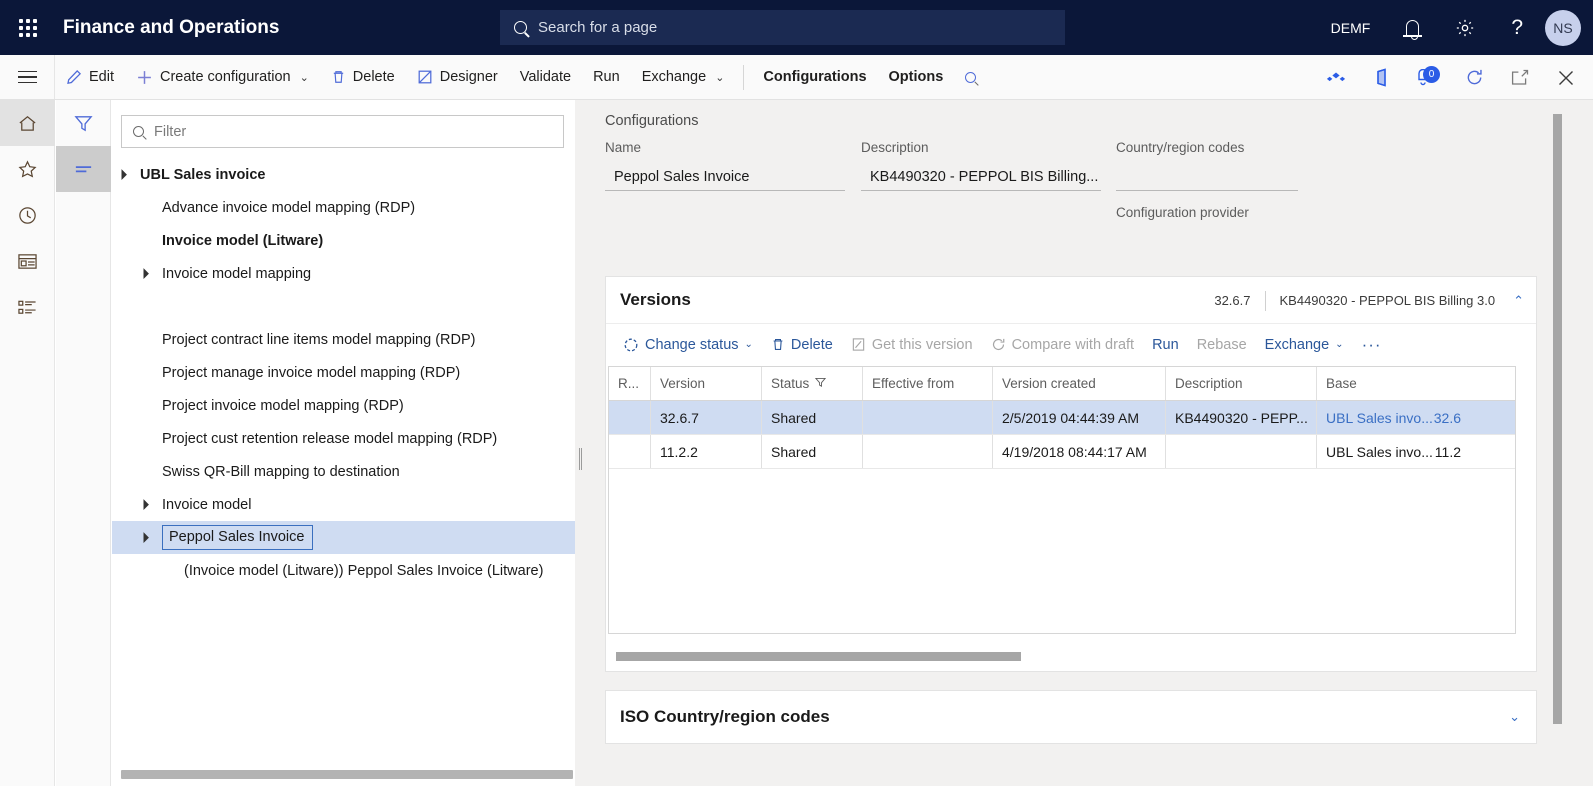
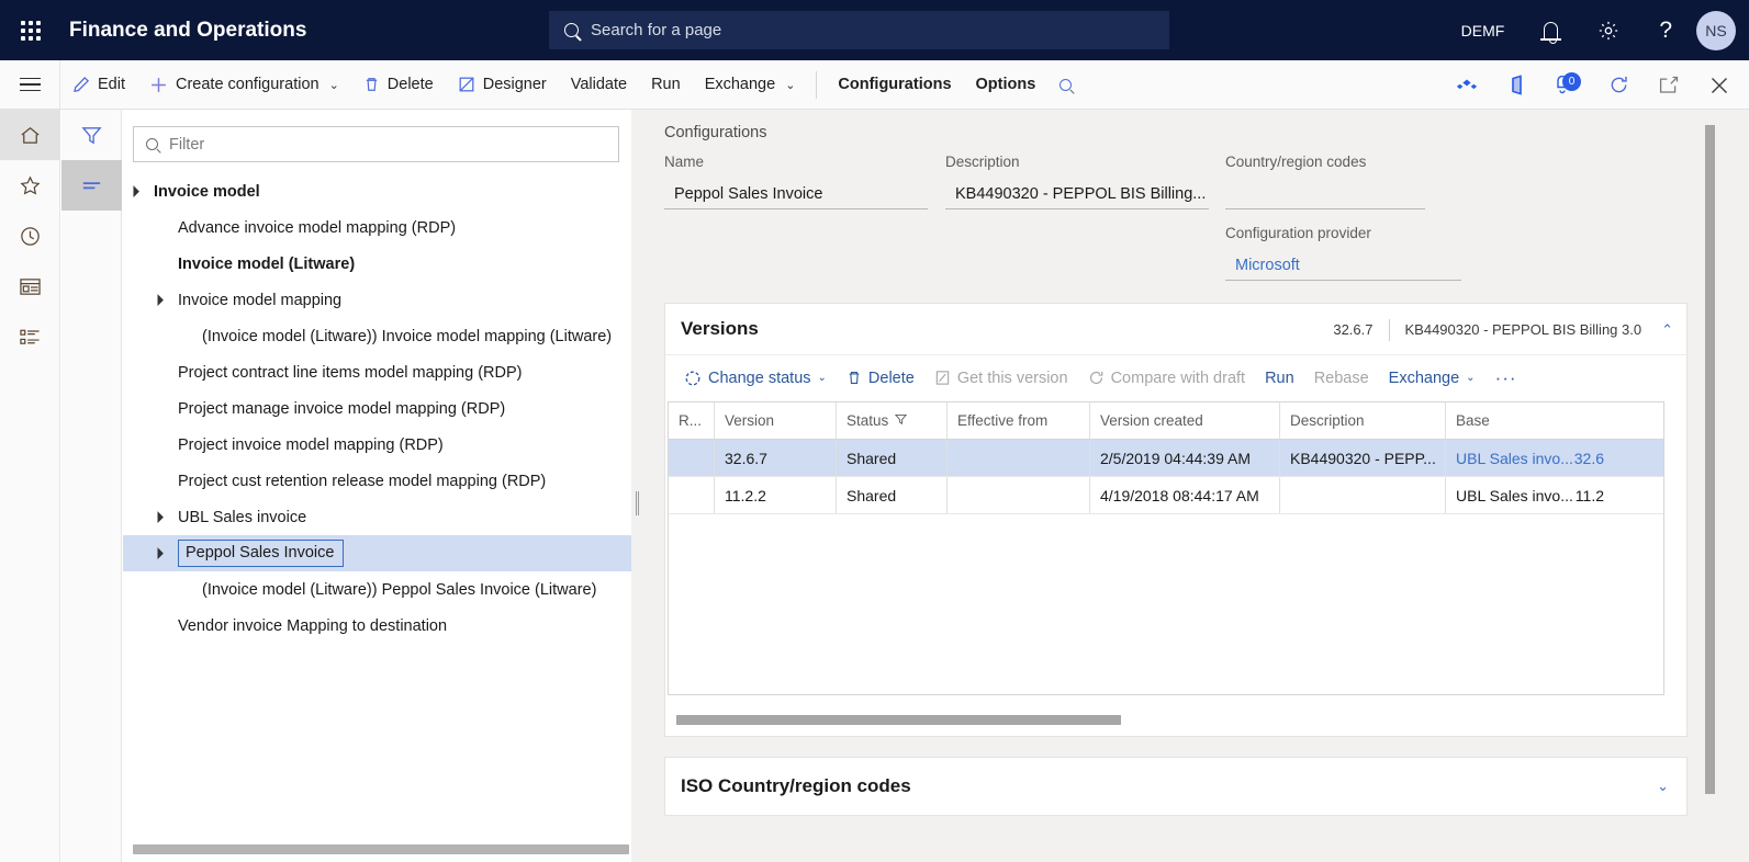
  Finance and Operations
  Search for a page
  DEMF
  ?
  NS
  Edit
  Create configuration
  Delete
  Designer
  Validate
  Run
  Exchange
  Configurations
  Options
  0
  Filter
- UBL Sales invoice
+ Invoice model
  Advance invoice model mapping (RDP)
  Invoice model (Litware)
  Invoice model mapping
+ (Invoice model (Litware)) Invoice model mapping (Litware)
  Project contract line items model mapping (RDP)
  Project manage invoice model mapping (RDP)
  Project invoice model mapping (RDP)
  Project cust retention release model mapping (RDP)
- Swiss QR-Bill mapping to destination
- Invoice model
+ UBL Sales invoice
  Peppol Sales Invoice
  (Invoice model (Litware)) Peppol Sales Invoice (Litware)
+ Vendor invoice Mapping to destination
  Configurations
  Name
  Peppol Sales Invoice
  Description
  KB4490320 - PEPPOL BIS Billing...
  Country/region codes
  Configuration provider
+ Microsoft
  Versions
  32.6.7
  KB4490320 - PEPPOL BIS Billing 3.0
  Change status
  Delete
  Get this version
  Compare with draft
  Run
  Rebase
  Exchange
  ···
  R...
  Version
  Status
  Effective from
  Version created
  Description
  Base
  32.6.7
  Shared
  2/5/2019 04:44:39 AM
  KB4490320 - PEPP...
  UBL Sales invo...
  32.6
  11.2.2
  Shared
  4/19/2018 08:44:17 AM
  UBL Sales invo...
  11.2
  ISO Country/region codes
